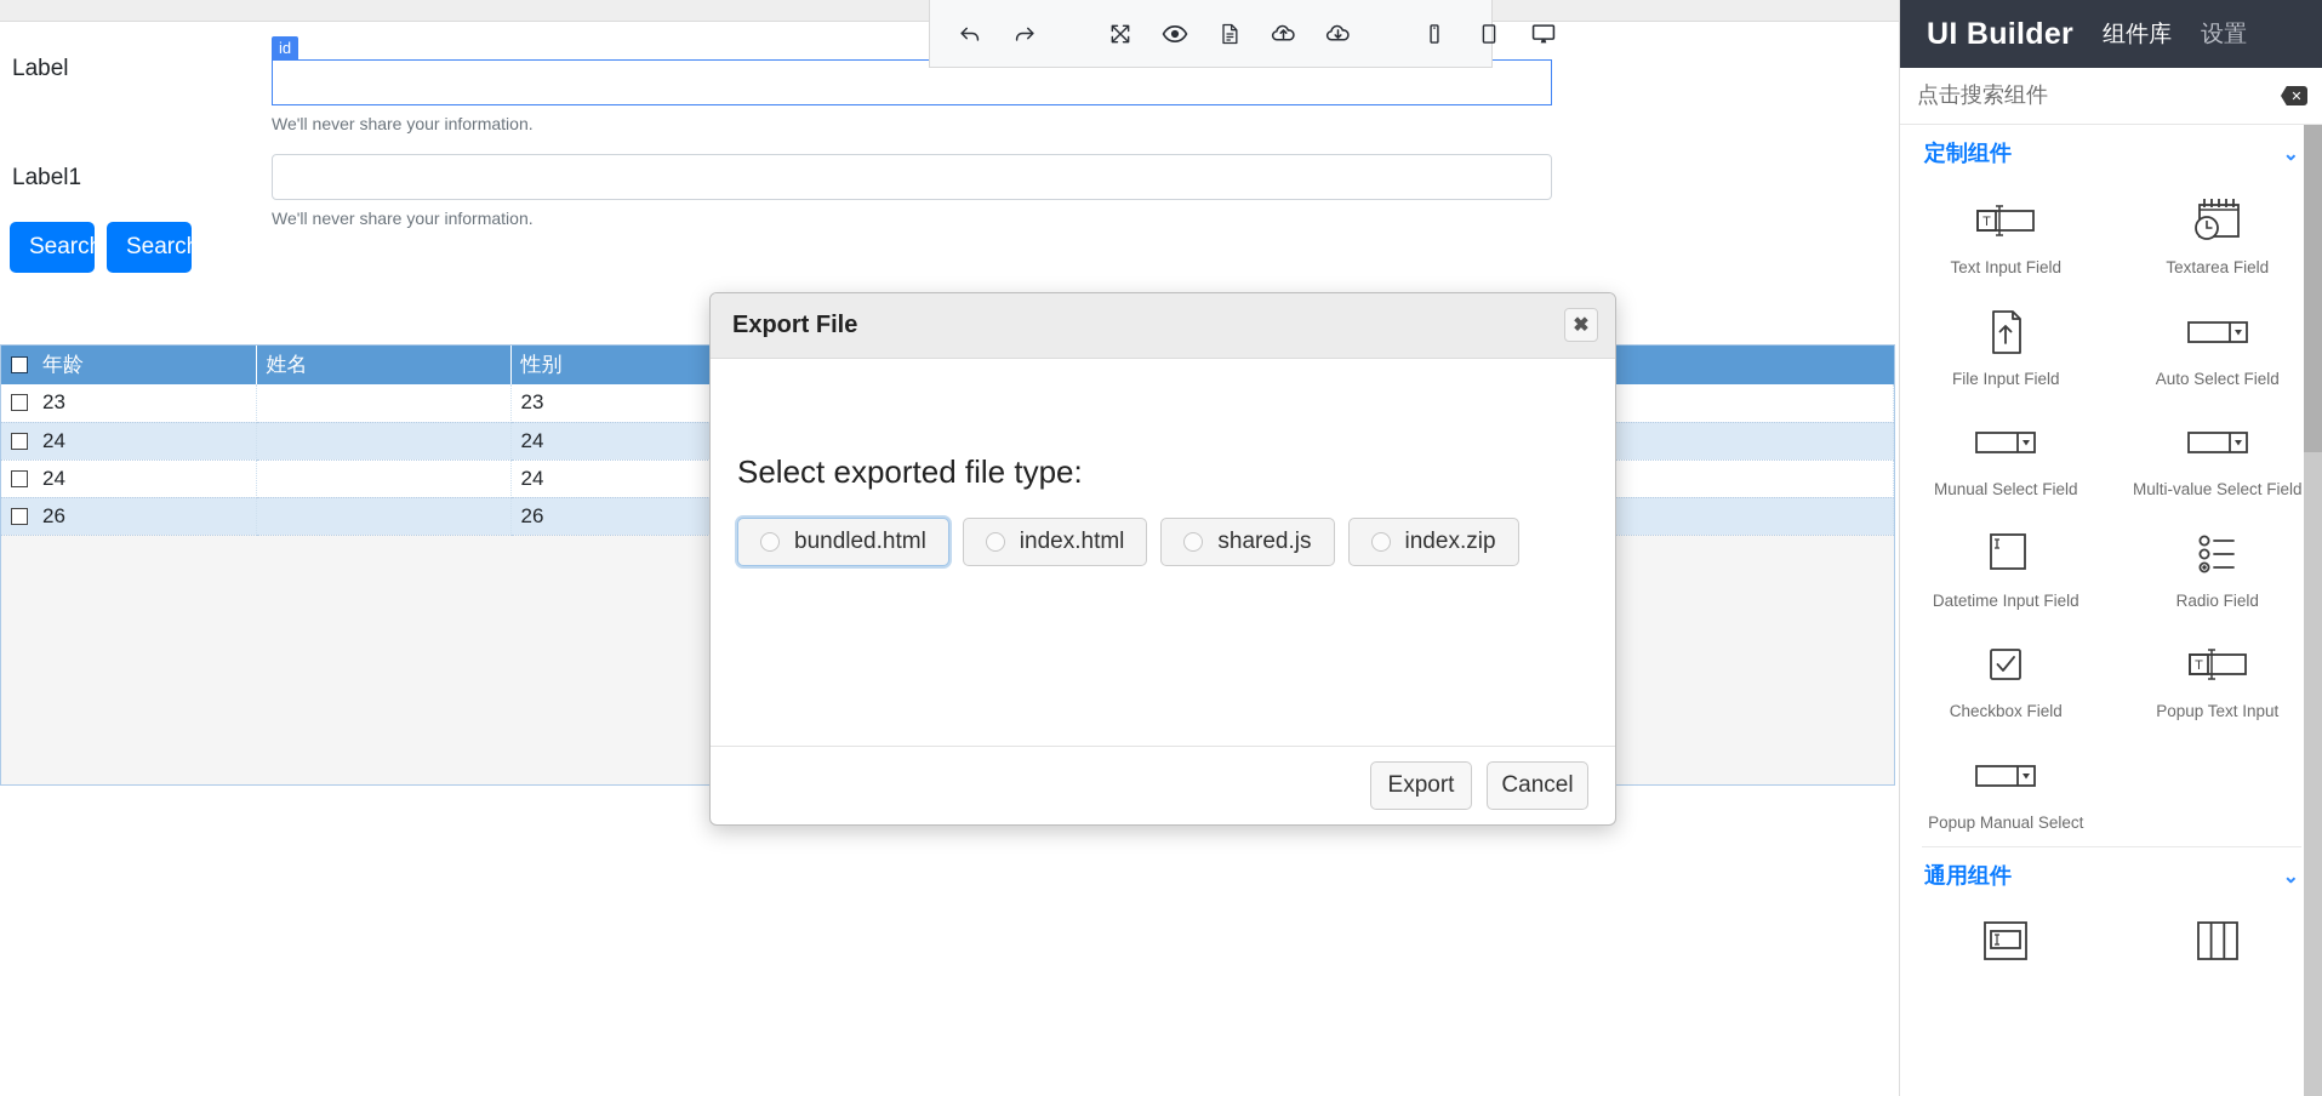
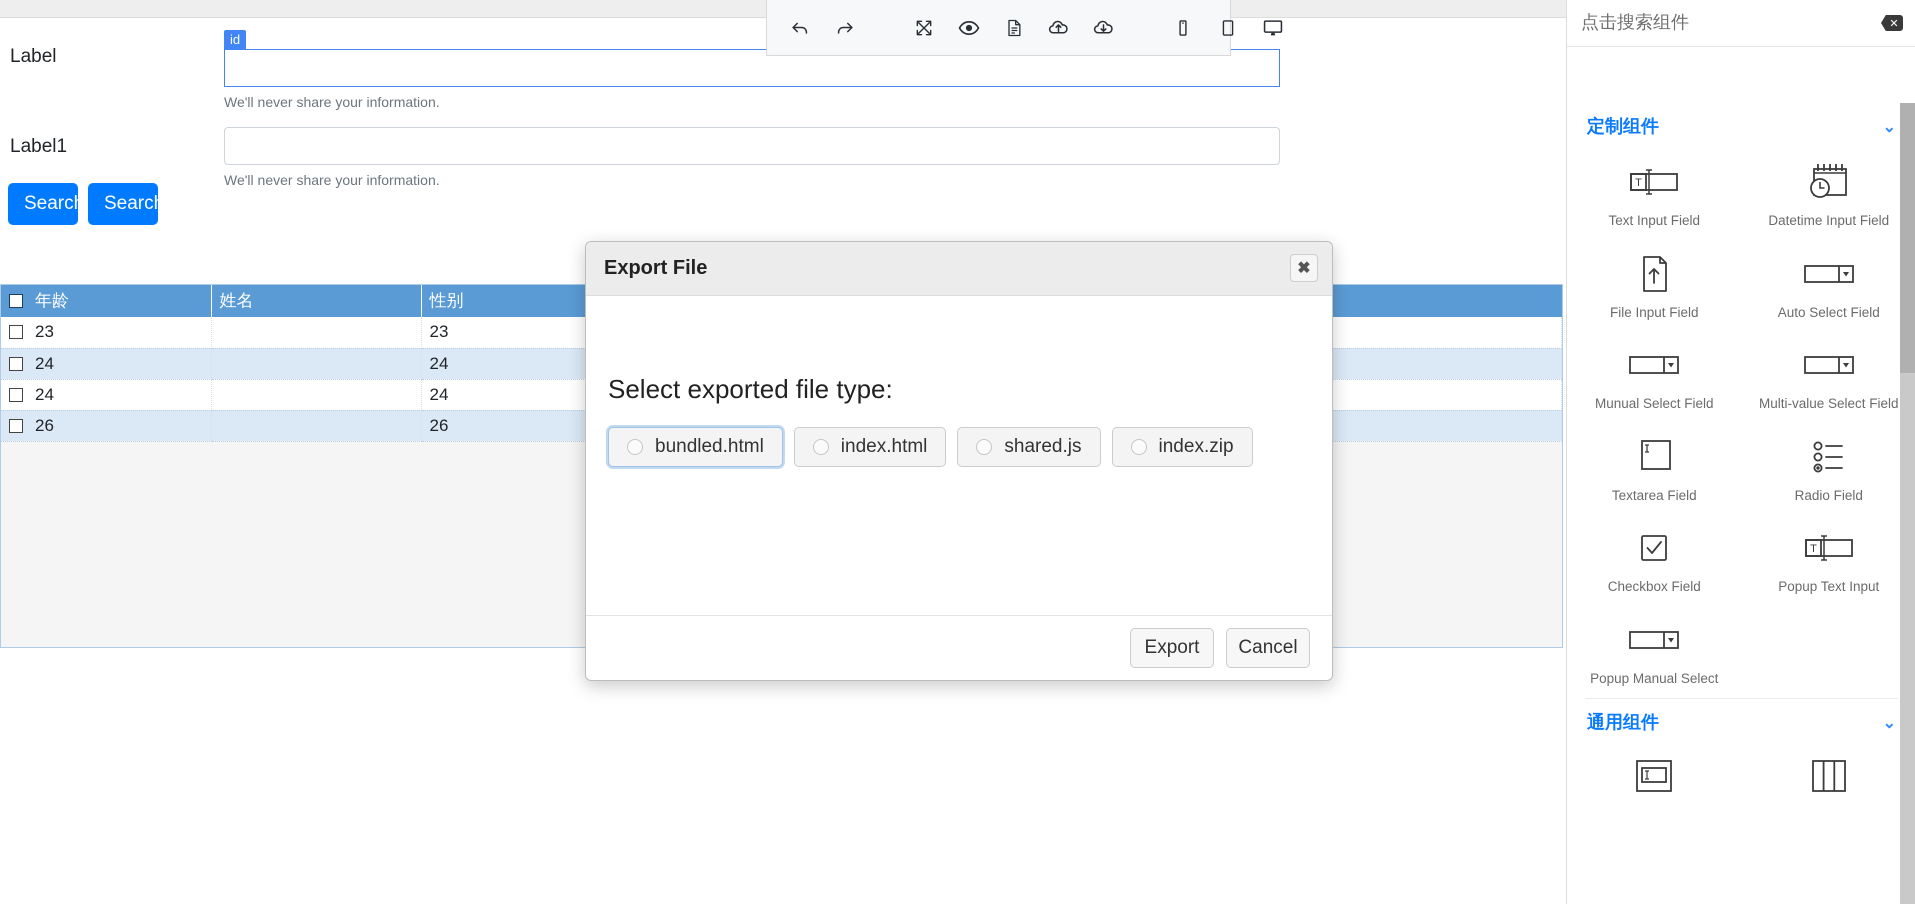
  Label
  id
  We'll never share your information.
  Label1
  We'll never share your information.
  Search
  Search
  年龄	姓名	性别
  23		23
  24		24
  24		24
  26		26
  Export File
  ✖
  Select exported file type:
  bundled.html
  index.html
  shared.js
  index.zip
  Export
  Cancel
- UI Builder
- 组件库
- 设置
  点击搜索组件
  ✕
  定制组件
  ⌄
  T
  Text Input Field
- Textarea Field
+ Datetime Input Field
  File Input Field
  Auto Select Field
  Munual Select Field
  Multi-value Select Field
- Datetime Input Field
+ Textarea Field
  Radio Field
  Checkbox Field
  T
  Popup Text Input
  Popup Manual Select
  通用组件
  ⌄
